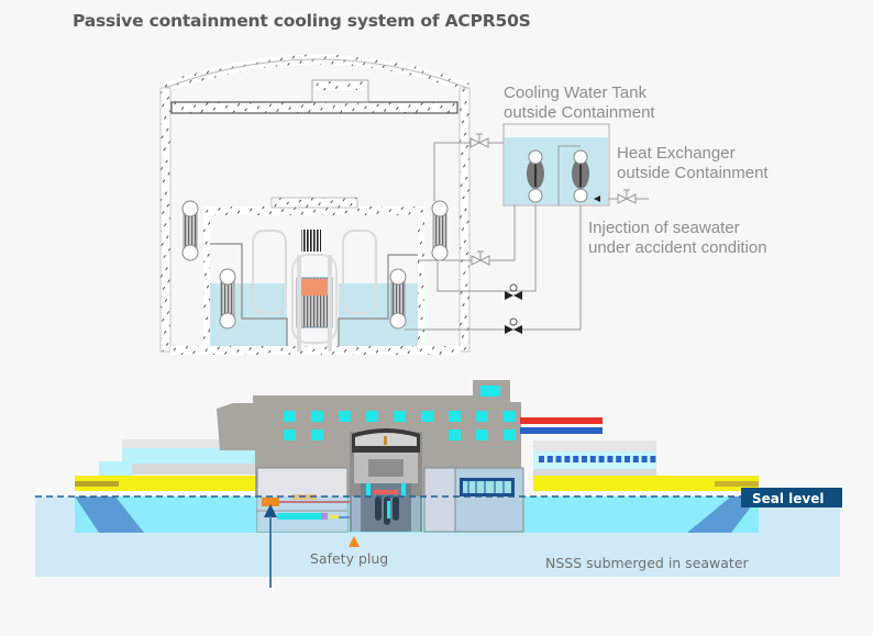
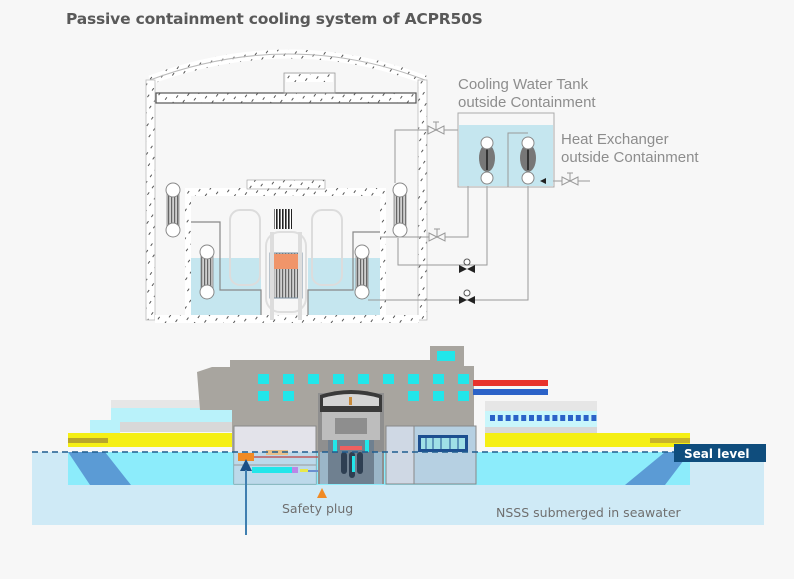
  Passive containment cooling system of ACPR50S
  Cooling Water Tank
  outside Containment
  Heat Exchanger
  outside Containment
- Injection of seawater
- under accident condition
  Safety plug
  NSSS submerged in seawater
  Seal level
